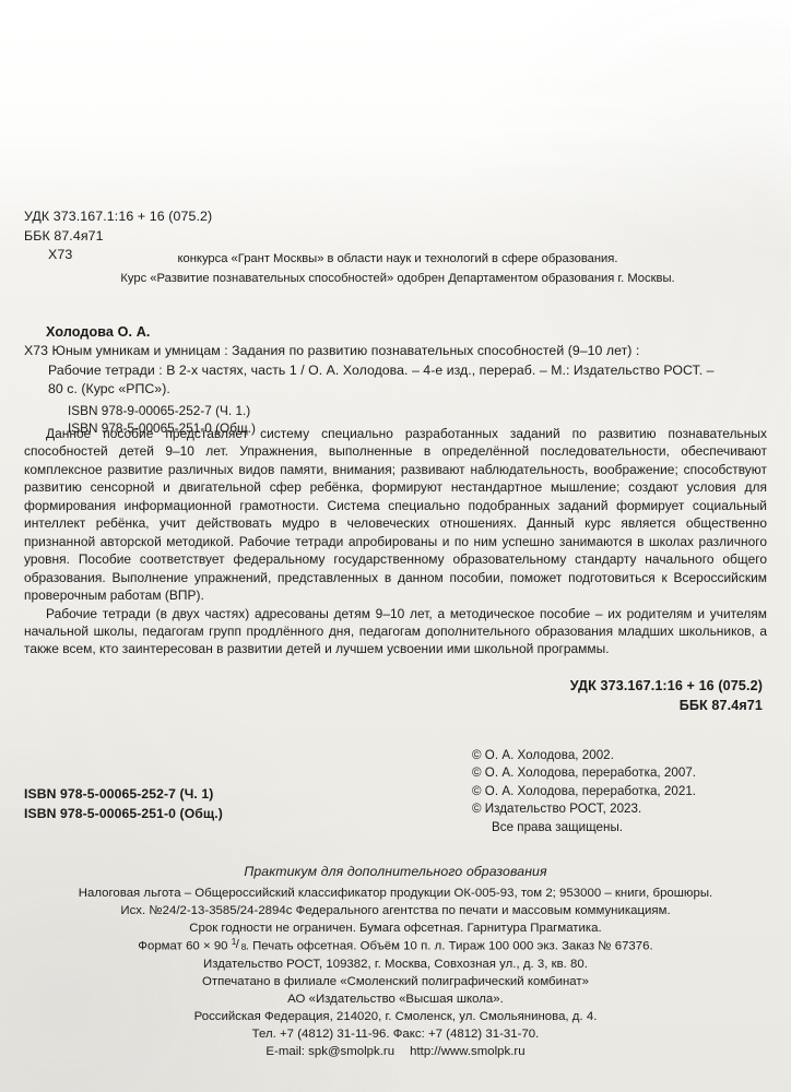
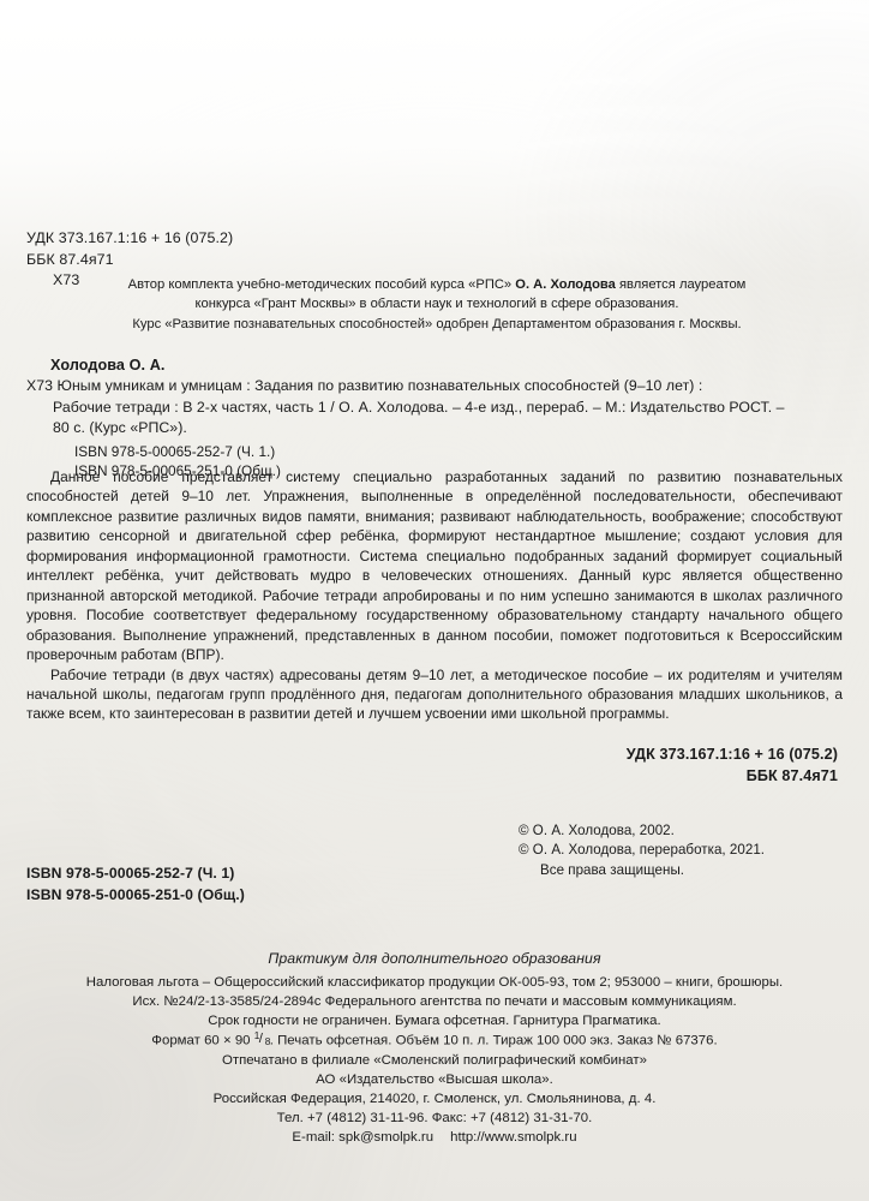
  УДК 373.167.1:16 + 16 (075.2)
  ББК 87.4я71
  Х73
+ Автор комплекта учебно-методических пособий курса «РПС» О. А. Холодова является лауреатом
  конкурса «Грант Москвы» в области наук и технологий в сфере образования.
  Курс «Развитие познавательных способностей» одобрен Департаментом образования г. Москвы.
  Холодова О. А.
  Х73 Юным умникам и умницам : Задания по развитию познавательных способностей (9–10 лет) :
  Рабочие тетради : В 2-х частях, часть 1 / О. А. Холодова. – 4-е изд., перераб. – М.: Издательство РОСТ. –
  80 с. (Курс «РПС»).
- ISBN 978-9-00065-252-7 (Ч. 1.)
+ ISBN 978-5-00065-252-7 (Ч. 1.)
  ISBN 978-5-00065-251-0 (Общ.)
  Данное пособие представляет систему специально разработанных заданий по развитию познавательных способностей детей 9–10 лет. Упражнения, выполненные в определённой последовательности, обеспечивают комплексное развитие различных видов памяти, внимания; развивают наблюдательность, воображение; способствуют развитию сенсорной и двигательной сфер ребёнка, формируют нестандартное мышление; создают условия для формирования информационной грамотности. Система специально подобранных заданий формирует социальный интеллект ребёнка, учит действовать мудро в человеческих отношениях. Данный курс является общественно признанной авторской методикой. Рабочие тетради апробированы и по ним успешно занимаются в школах различного уровня. Пособие соответствует федеральному государственному образовательному стандарту начального общего образования. Выполнение упражнений, представленных в данном пособии, поможет подготовиться к Всероссийским проверочным работам (ВПР).
  Рабочие тетради (в двух частях) адресованы детям 9–10 лет, а методическое пособие – их родителям и учителям начальной школы, педагогам групп продлённого дня, педагогам дополнительного образования младших школьников, а также всем, кто заинтересован в развитии детей и лучшем усвоении ими школьной программы.
  УДК 373.167.1:16 + 16 (075.2)
  ББК 87.4я71
  © О. А. Холодова, 2002.
- © О. А. Холодова, переработка, 2007.
  © О. А. Холодова, переработка, 2021.
- © Издательство РОСТ, 2023.
  Все права защищены.
  ISBN 978-5-00065-252-7 (Ч. 1)
  ISBN 978-5-00065-251-0 (Общ.)
  Практикум для дополнительного образования
  Налоговая льгота – Общероссийский классификатор продукции ОК-005-93, том 2; 953000 – книги, брошюры.
  Исх. №24/2-13-3585/24-2894с Федерального агентства по печати и массовым коммуникациям.
  Срок годности не ограничен. Бумага офсетная. Гарнитура Прагматика.
  Формат 60 × 90
  1
  /
  8
  . Печать офсетная. Объём 10 п. л. Тираж 100 000 экз. Заказ № 67376.
- Издательство РОСТ, 109382, г. Москва, Совхозная ул., д. 3, кв. 80.
  Отпечатано в филиале «Смоленский полиграфический комбинат»
  АО «Издательство «Высшая школа».
  Российская Федерация, 214020, г. Смоленск, ул. Смольянинова, д. 4.
  Тел. +7 (4812) 31-11-96. Факс: +7 (4812) 31-31-70.
  E-mail: spk@smolpk.ru http://www.smolpk.ru
